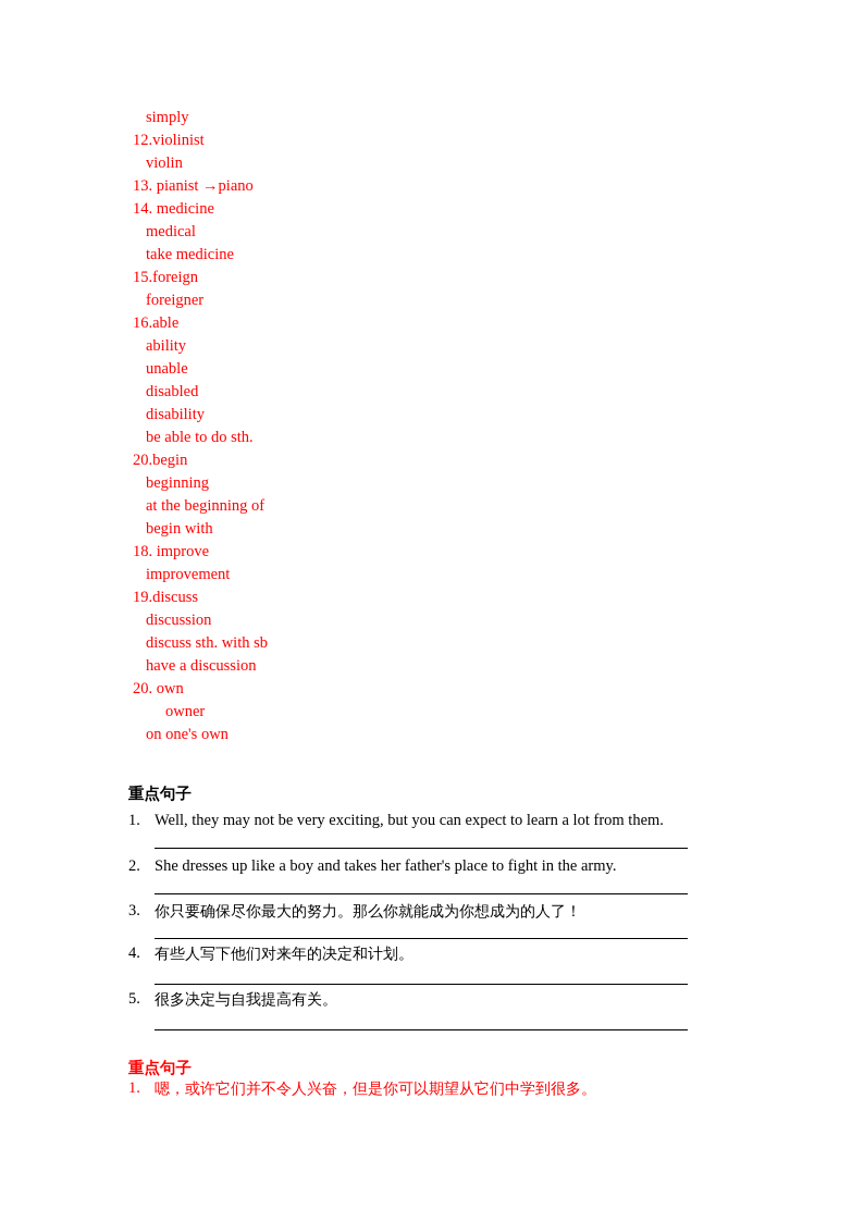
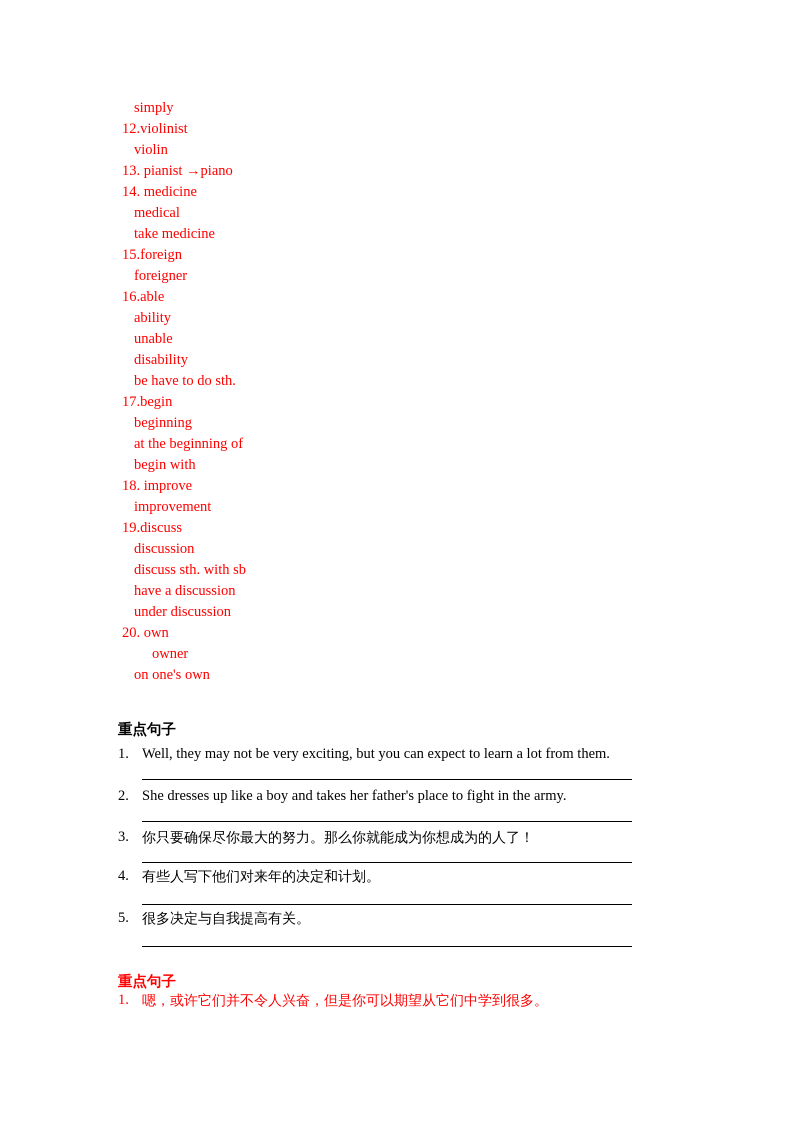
  simply
  12.violinist
  violin
  13. pianist →piano
  14. medicine
  medical
  take medicine
  15.foreign
  foreigner
  16.able
  ability
  unable
- disabled
  disability
- be able to do sth.
+ be have to do sth.
- 20.begin
+ 17.begin
  beginning
  at the beginning of
  begin with
  18. improve
  improvement
  19.discuss
  discussion
  discuss sth. with sb
  have a discussion
+ under discussion
  20. own
  owner
  on one's own
  重点句子
  1.
  Well, they may not be very exciting, but you can expect to learn a lot from them.
  2.
  She dresses up like a boy and takes her father's place to fight in the army.
  3.
  你只要确保尽你最大的努力。那么你就能成为你想成为的人了！
  4.
  有些人写下他们对来年的决定和计划。
  5.
  很多决定与自我提高有关。
  重点句子
  1.
  嗯，或许它们并不令人兴奋，但是你可以期望从它们中学到很多。
